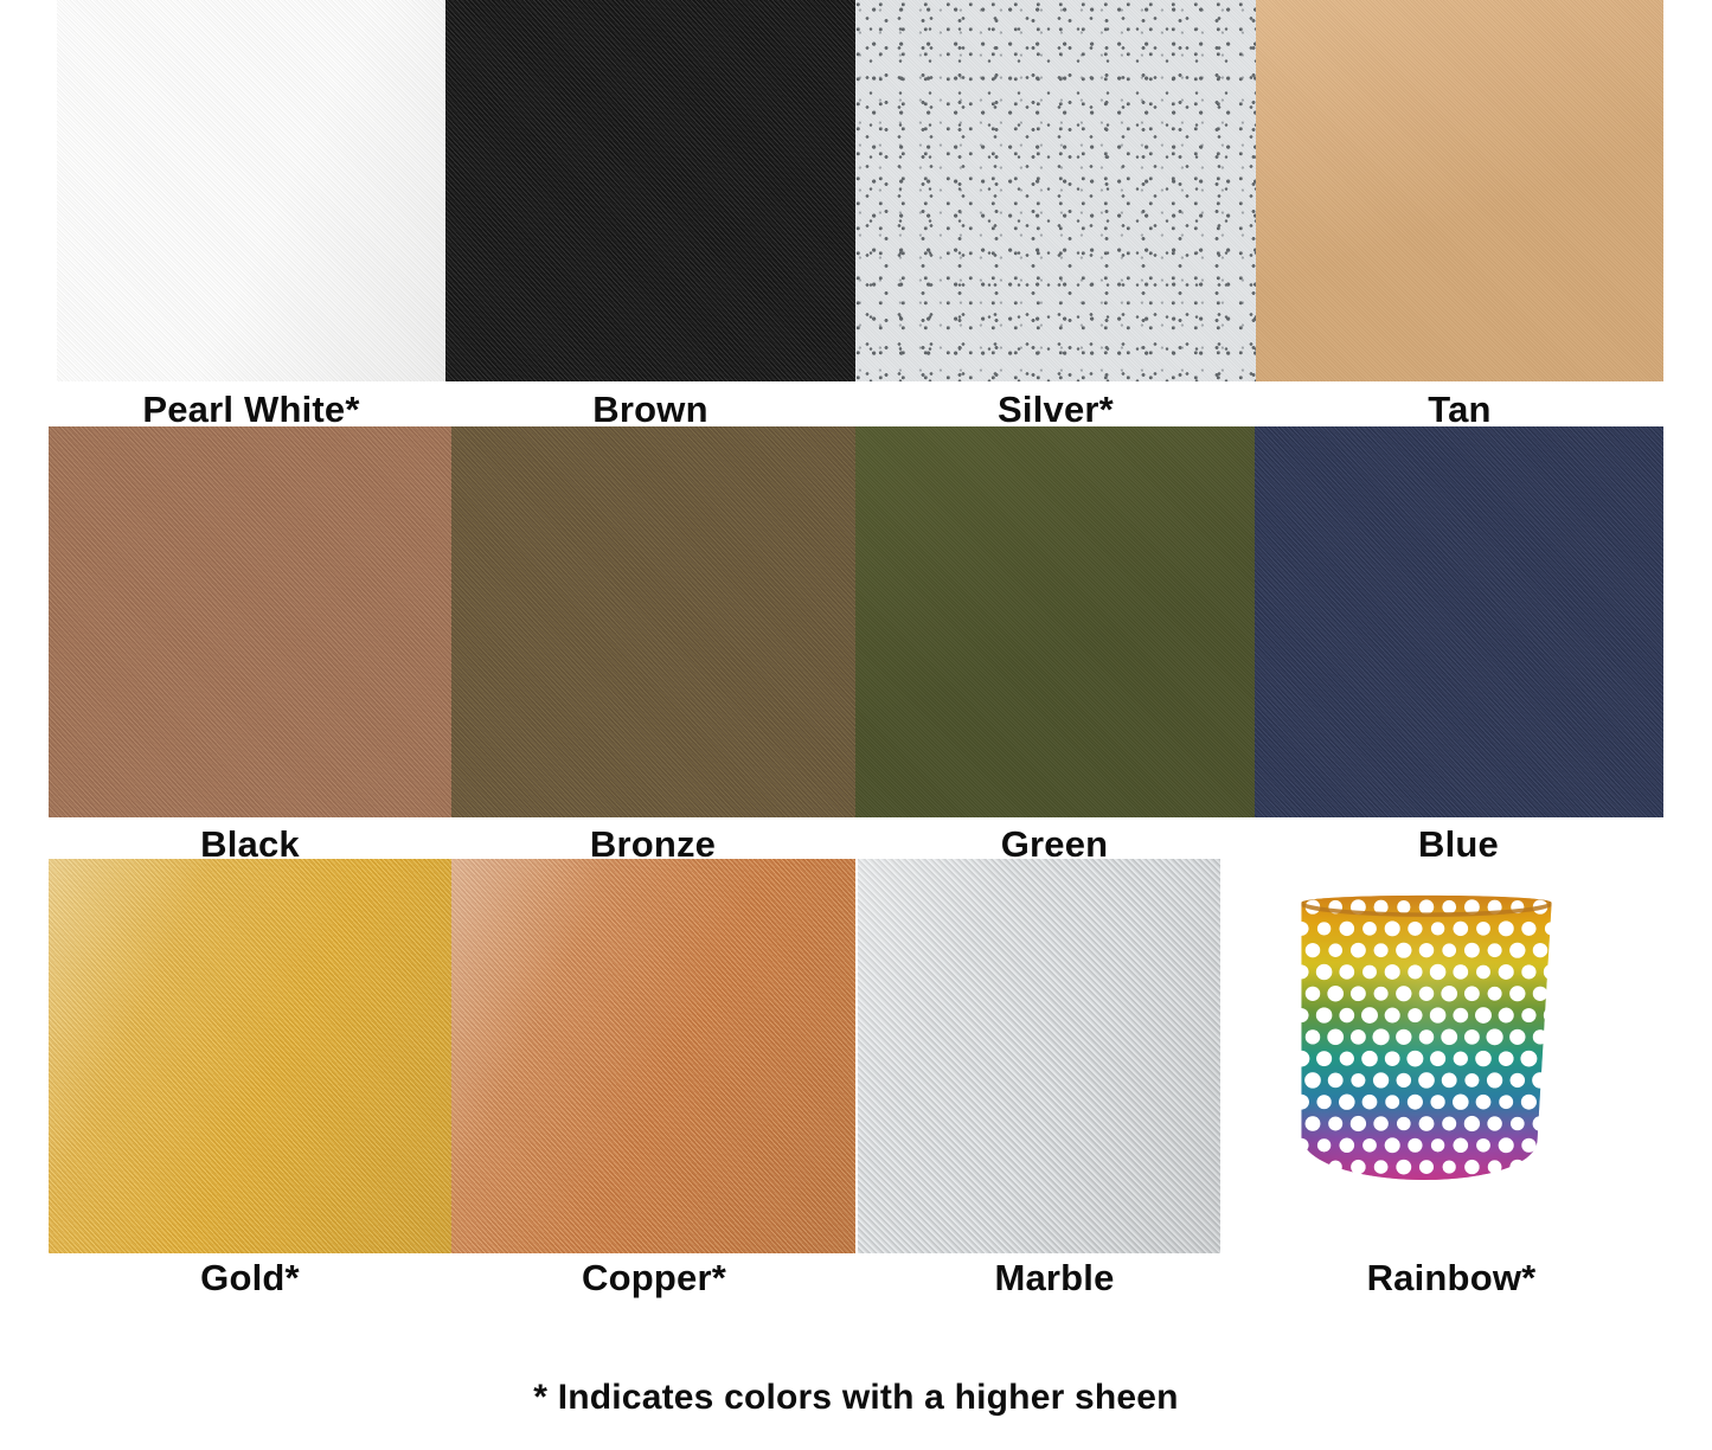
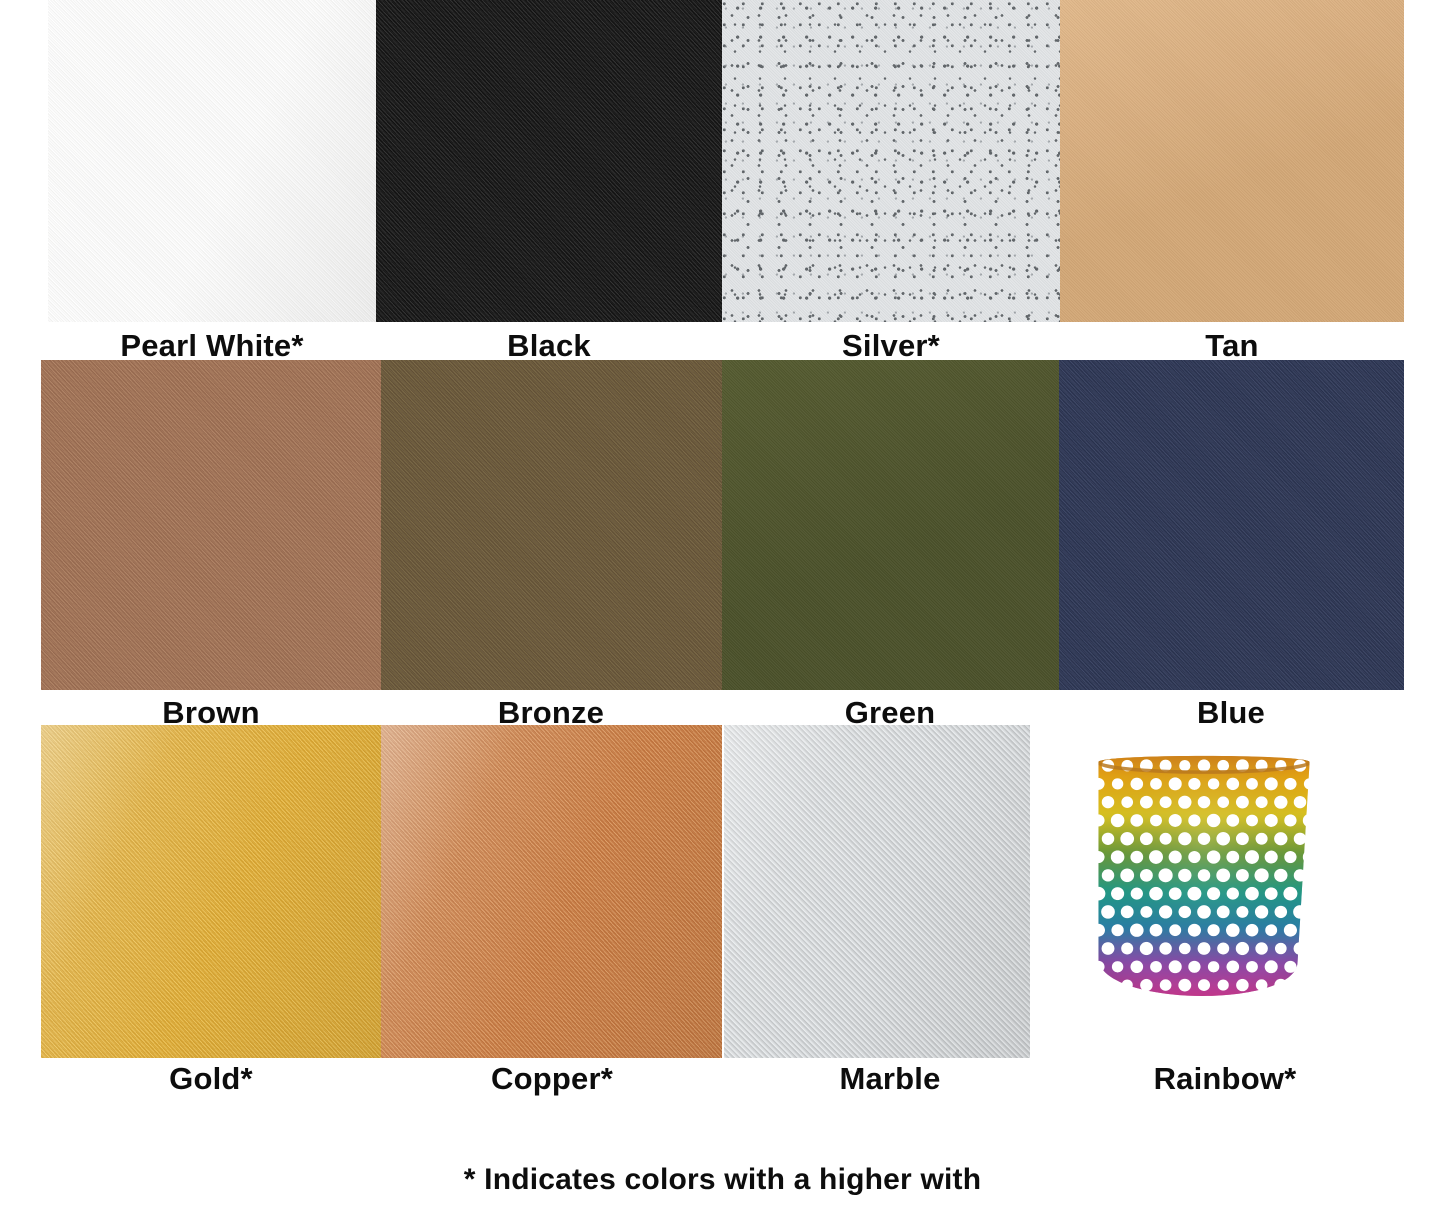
  Pearl White*
- Brown
+ Black
  Silver*
  Tan
- Black
+ Brown
  Bronze
  Green
  Blue
  Gold*
  Copper*
  Marble
  Rainbow*
- * Indicates colors with a higher sheen
+ * Indicates colors with a higher with
